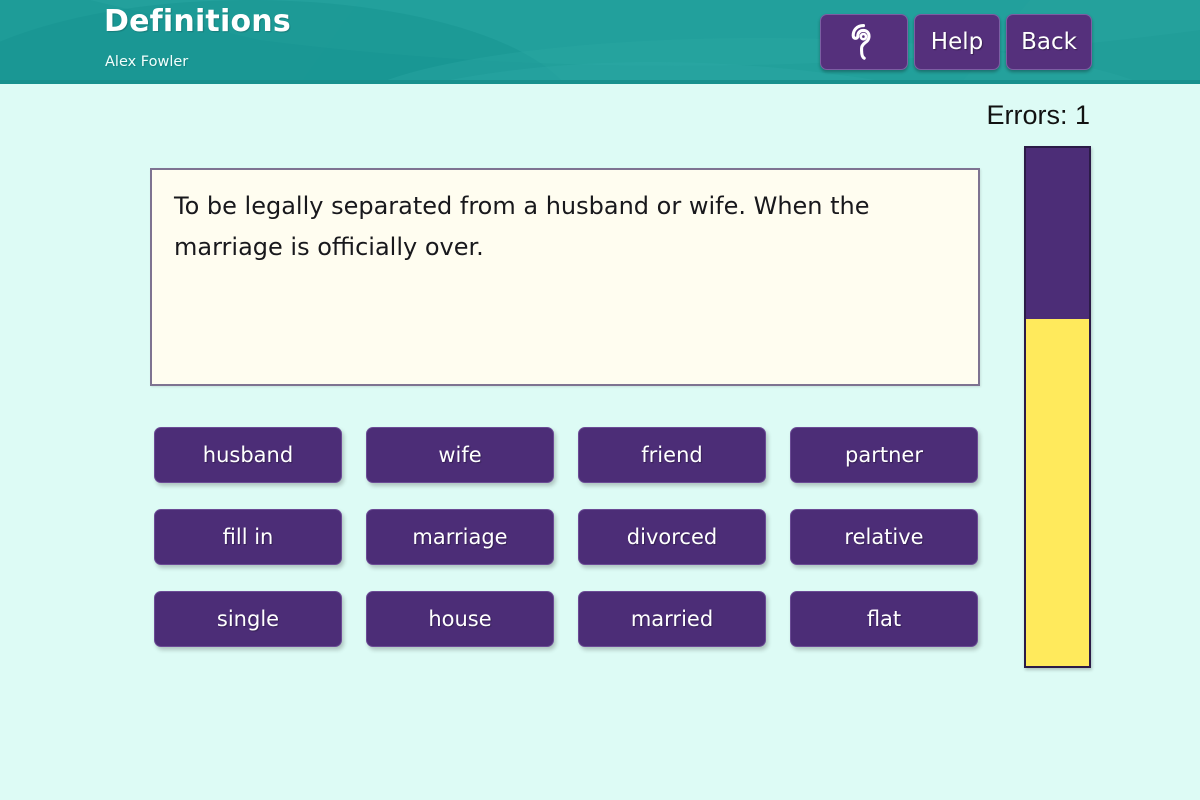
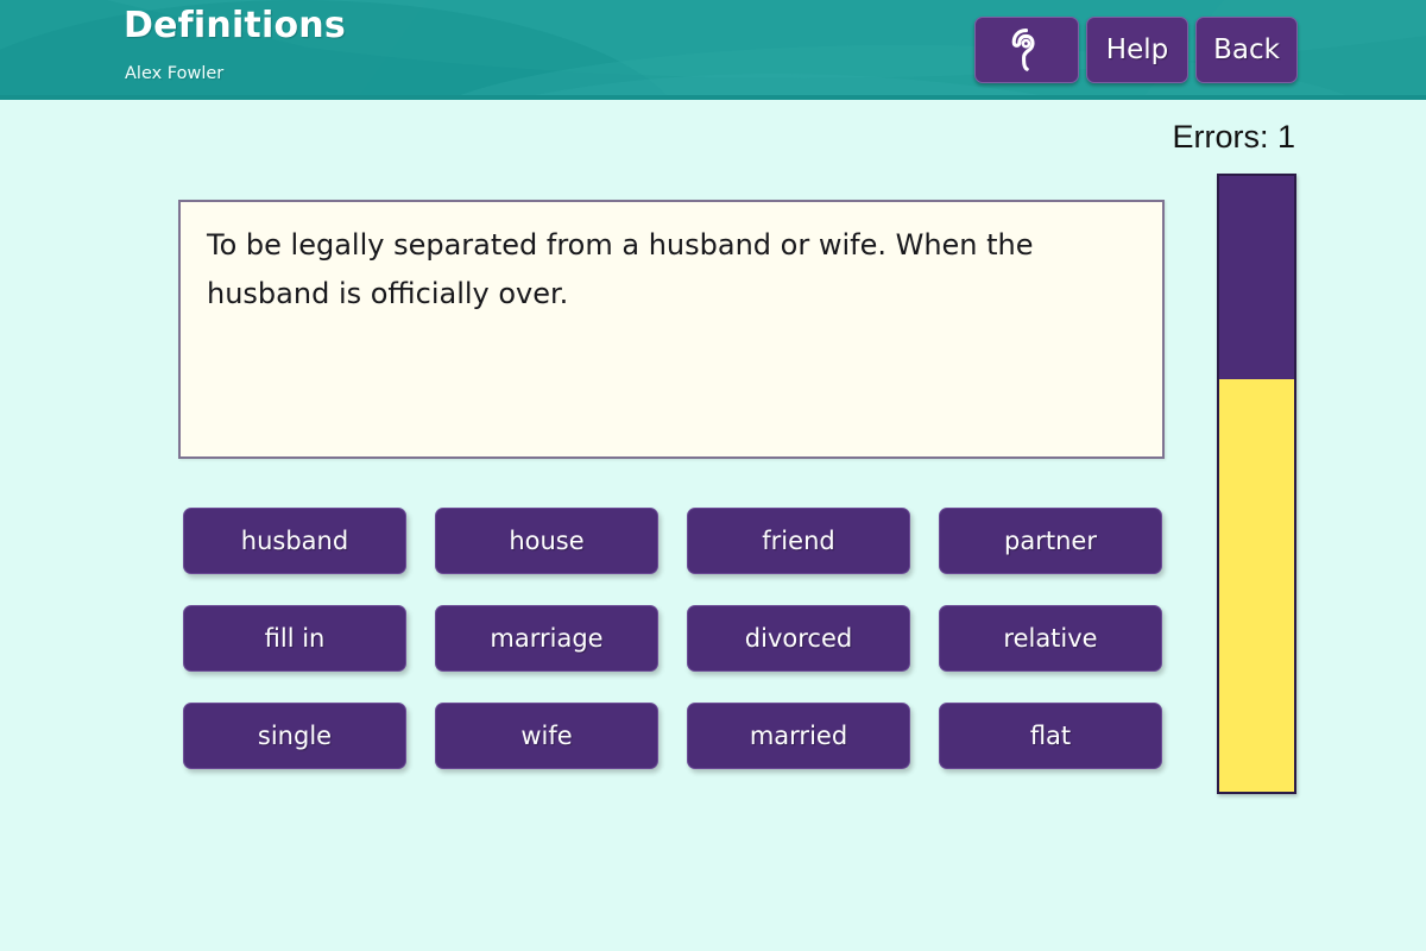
  Definitions
  Alex Fowler
  Help
  Back
  Errors: 1
- To be legally separated from a husband or wife. When the marriage is officially over.
+ To be legally separated from a husband or wife. When the husband is officially over.
  husband
- wife
+ house
  friend
  partner
  fill in
  marriage
  divorced
  relative
  single
- house
+ wife
  married
  flat
